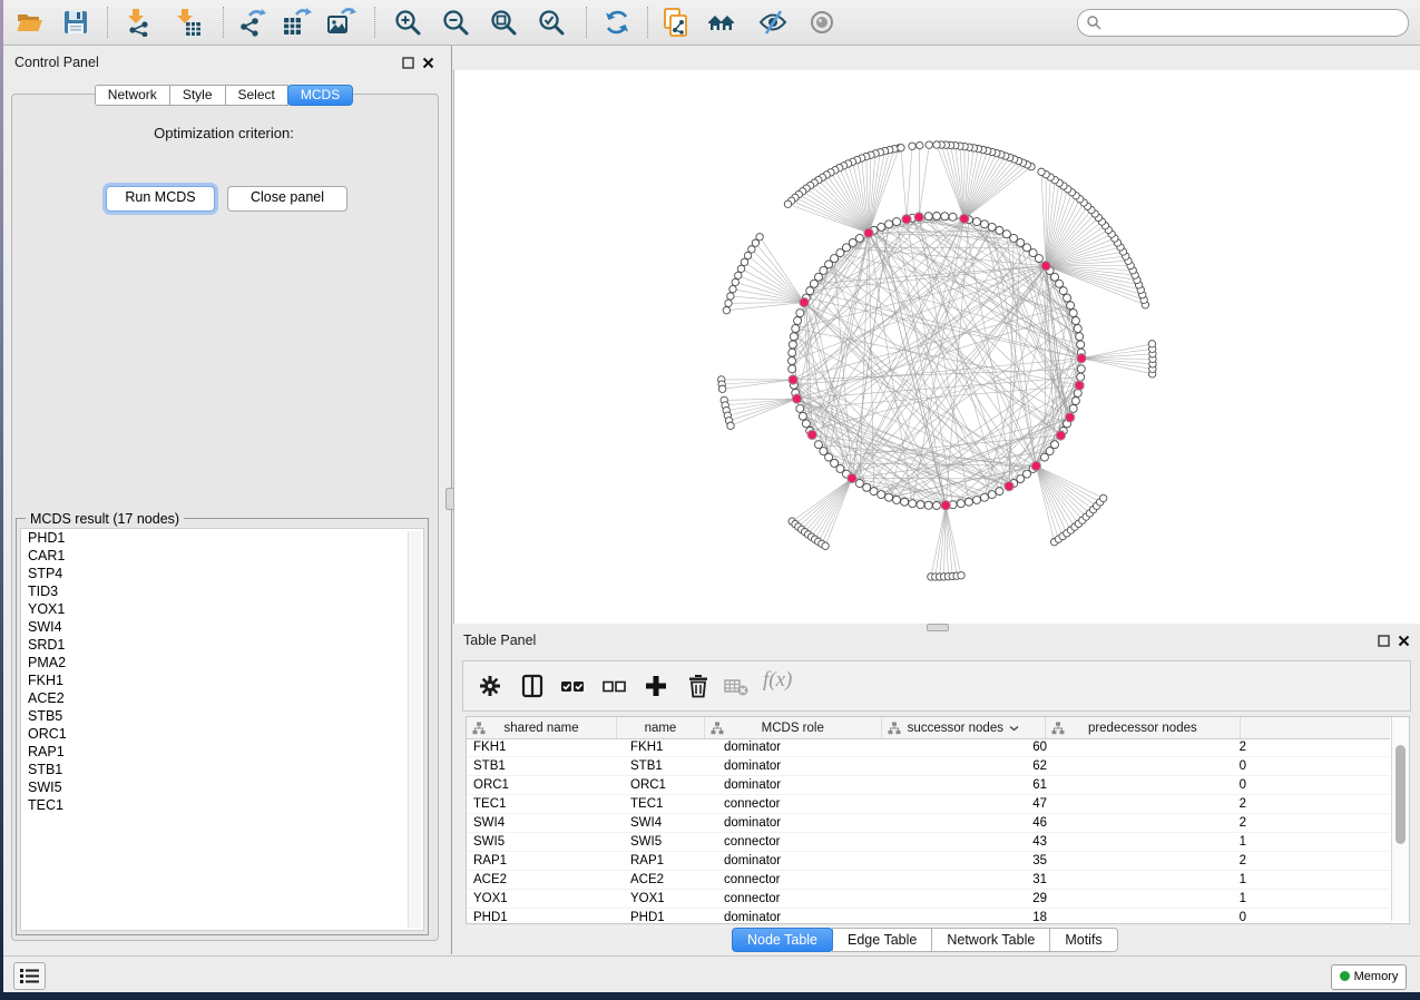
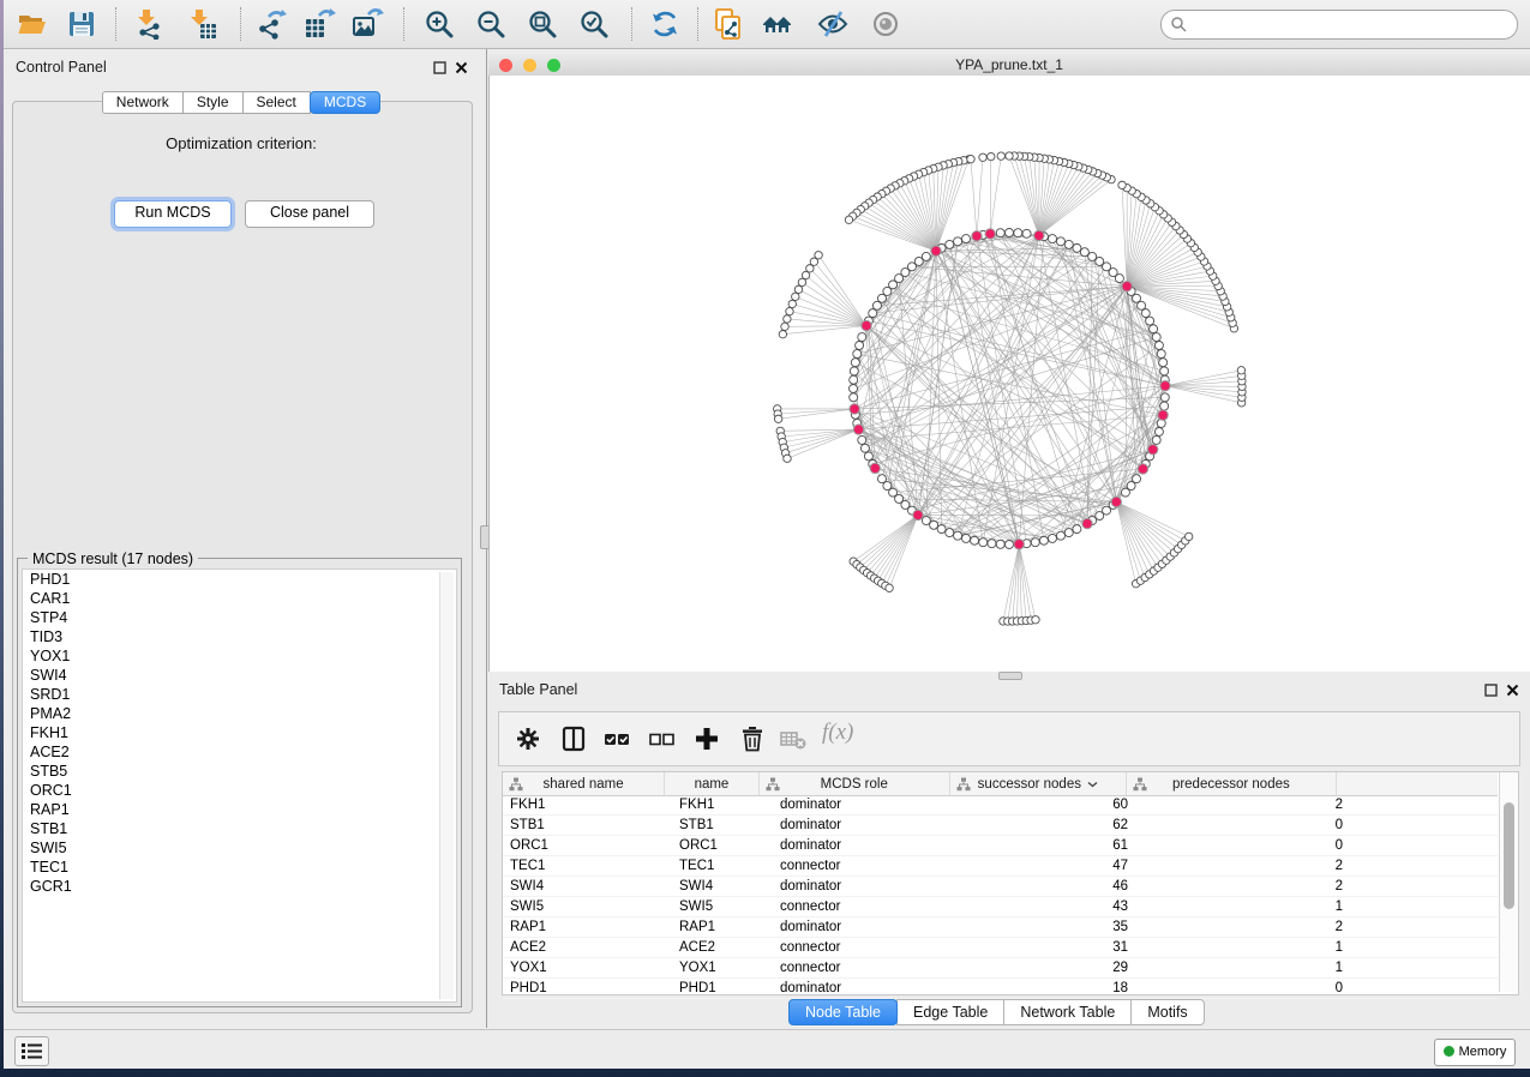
  Control Panel
  Network
  Style
  Select
  MCDS
  Optimization criterion:
  Run MCDS
  Close panel
  MCDS result (17 nodes)
  PHD1
  CAR1
  STP4
  TID3
  YOX1
  SWI4
  SRD1
  PMA2
  FKH1
  ACE2
  STB5
  ORC1
  RAP1
  STB1
  SWI5
  TEC1
+ GCR1
+ YPA_prune.txt_1
  Table Panel
  f(x)
  shared name
  name
  MCDS role
  successor nodes
  predecessor nodes
  FKH1
  FKH1
  dominator
  60
  2
  STB1
  STB1
  dominator
  62
  0
  ORC1
  ORC1
  dominator
  61
  0
  TEC1
  TEC1
  connector
  47
  2
  SWI4
  SWI4
  dominator
  46
  2
  SWI5
  SWI5
  connector
  43
  1
  RAP1
  RAP1
  dominator
  35
  2
  ACE2
  ACE2
  connector
  31
  1
  YOX1
  YOX1
  connector
  29
  1
  PHD1
  PHD1
  dominator
  18
  0
  Node Table
  Edge Table
  Network Table
  Motifs
  Memory
